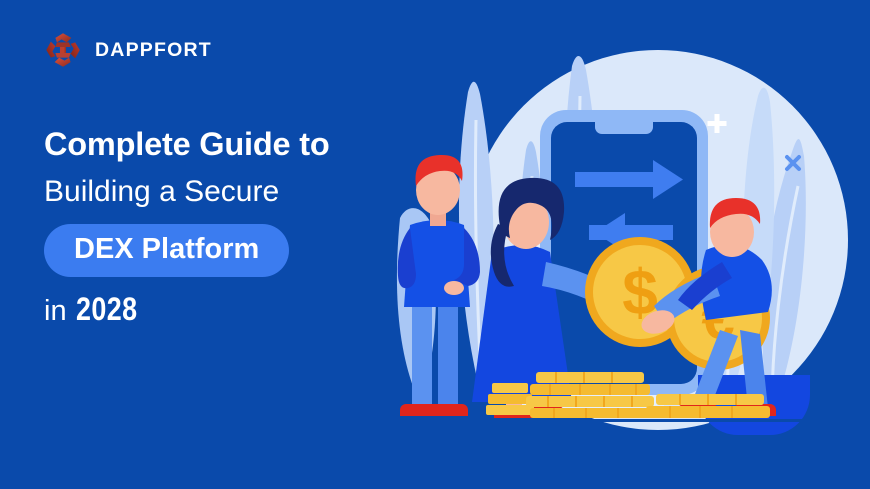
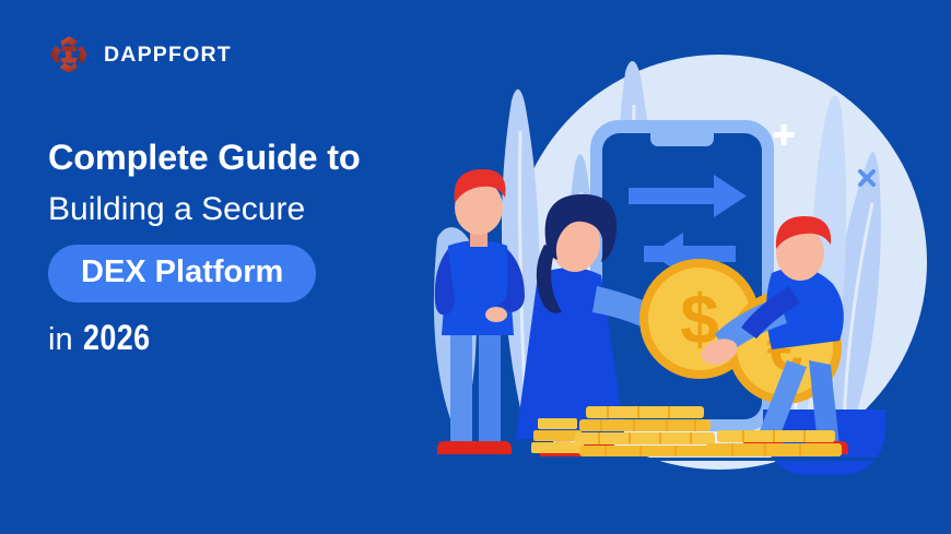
  DAPPFORT
  Complete Guide to
  Building a Secure
  DEX Platform
  in
- 2028
+ 2026
  $
